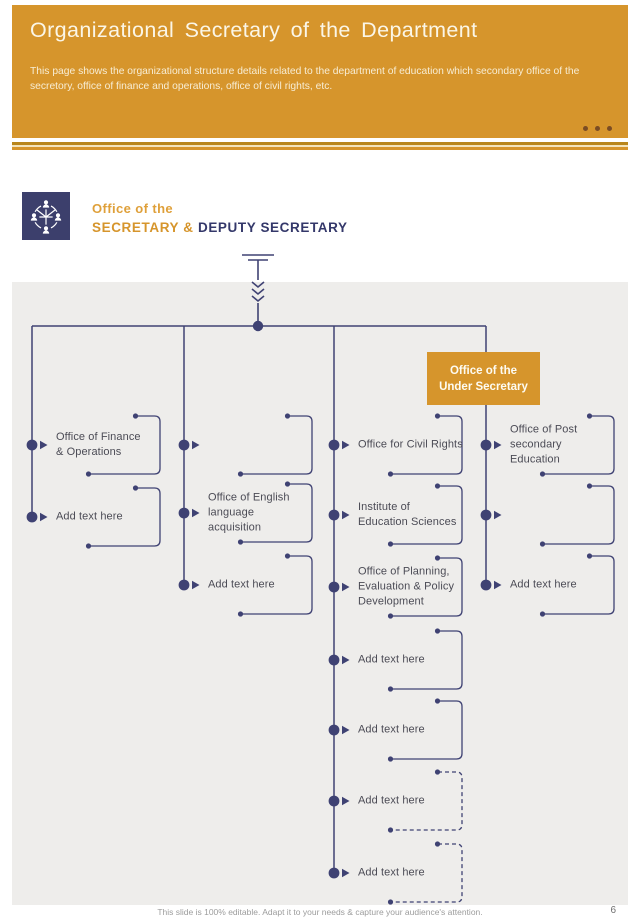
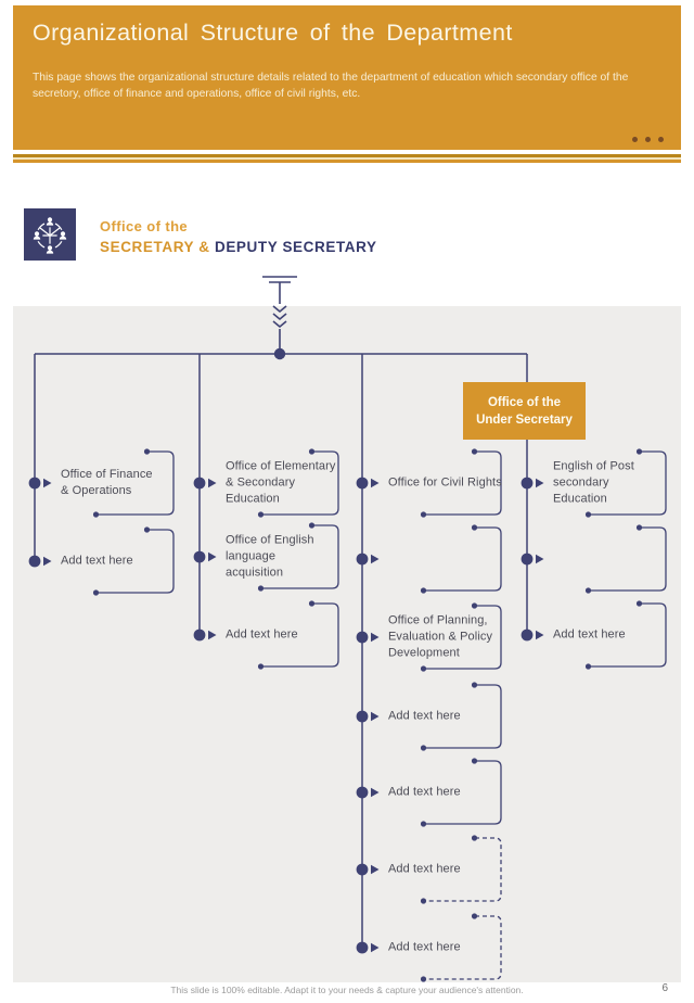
- Organizational Secretary of the Department
+ Organizational Structure of the Department
  This page shows the organizational structure details related to the department of education which secondary office of the secretory, office of finance and operations, office of civil rights, etc.
  Office of the
  SECRETARY & DEPUTY SECRETARY
  Office of the
  Under Secretary
  This slide is 100% editable. Adapt it to your needs & capture your audience's attention.
  6
  Office of Finance & Operations
  Add text here
+ Office of Elementary & Secondary Education
  Office of English language acquisition
  Add text here
  Office for Civil Rights
- Institute of Education Sciences
  Office of Planning, Evaluation & Policy Development
  Add text here
  Add text here
  Add text here
  Add text here
- Office of Post secondary Education
+ English of Post secondary Education
  Add text here
